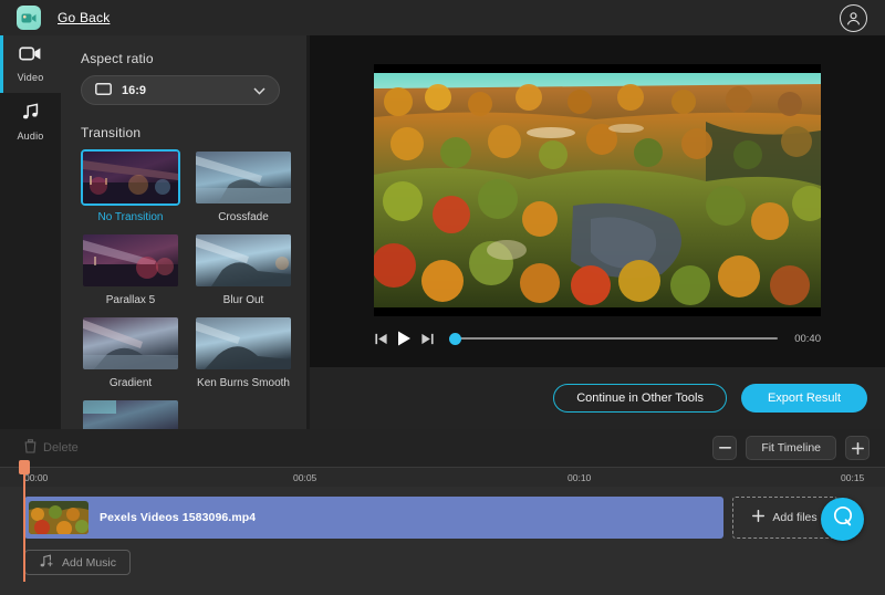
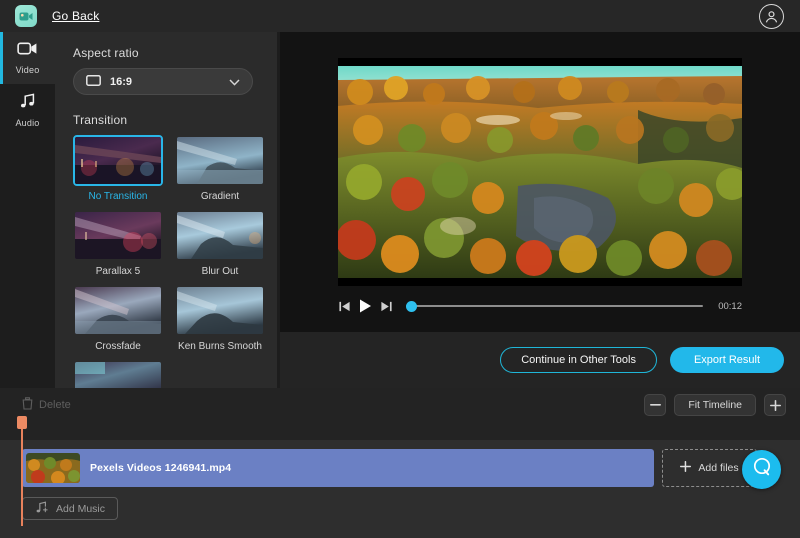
  Go Back
  Video
  Audio
  Aspect ratio
  16:9
  Transition
  No Transition
- Crossfade
+ Gradient
  Parallax 5
  Blur Out
- Gradient
+ Crossfade
  Ken Burns Smooth
- 00:40
+ 00:12
  Continue in Other Tools
  Export Result
  Delete
  Fit Timeline
- 00:00
- 00:05
- 00:10
- 00:15
- Pexels Videos 1583096.mp4
+ Pexels Videos 1246941.mp4
  Add files
  Add Music
